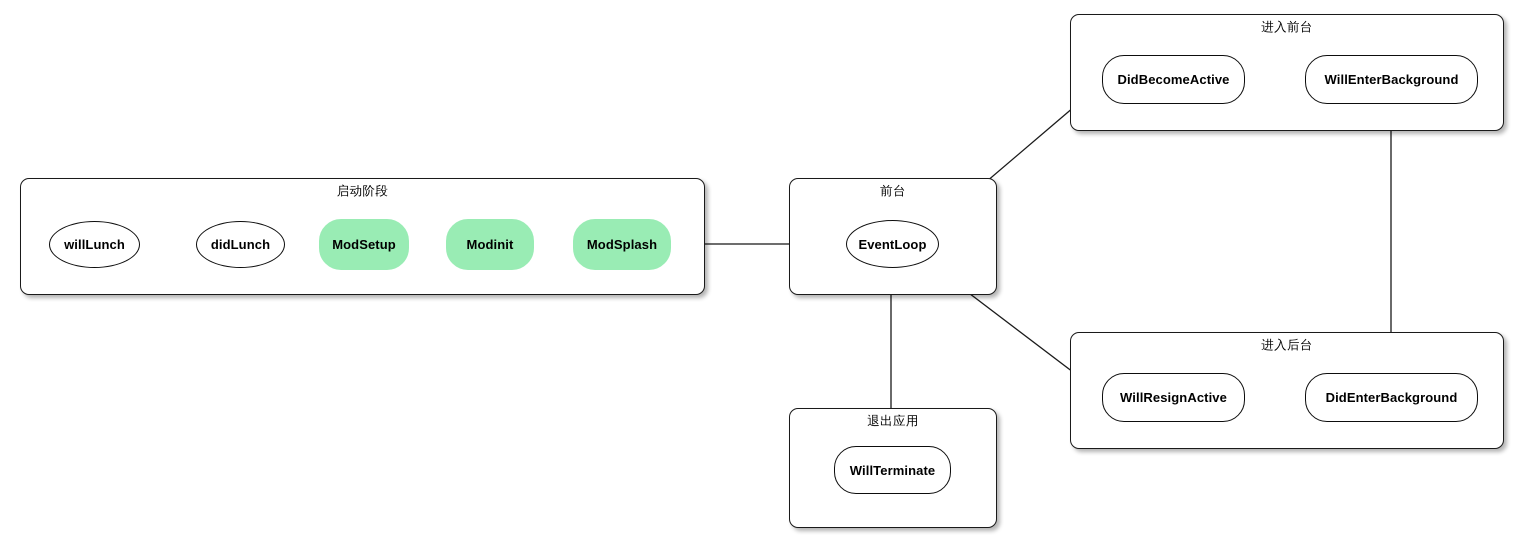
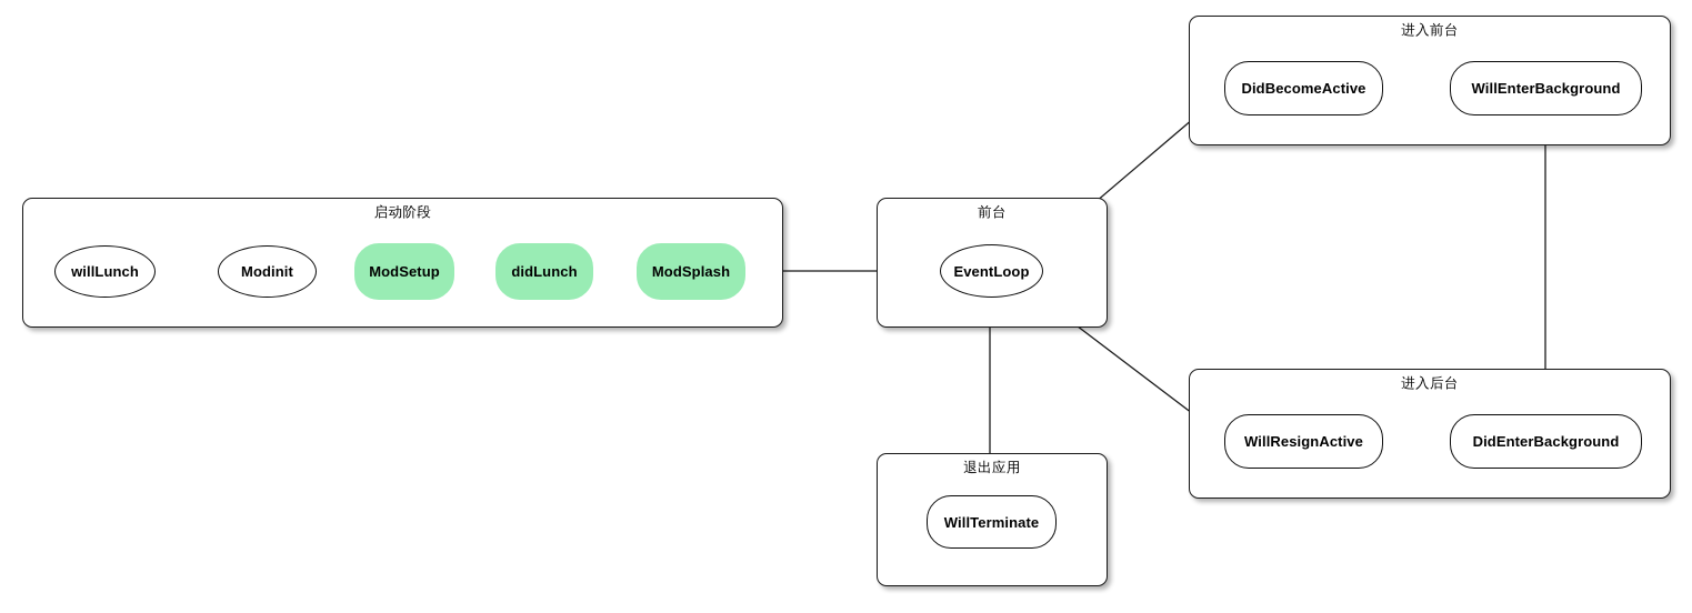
  启动阶段
  前台
  进入前台
  进入后台
  退出应用
  willLunch
- didLunch
+ Modinit
  ModSetup
- Modinit
+ didLunch
  ModSplash
  EventLoop
  DidBecomeActive
  WillEnterBackground
  WillResignActive
  DidEnterBackground
  WillTerminate
